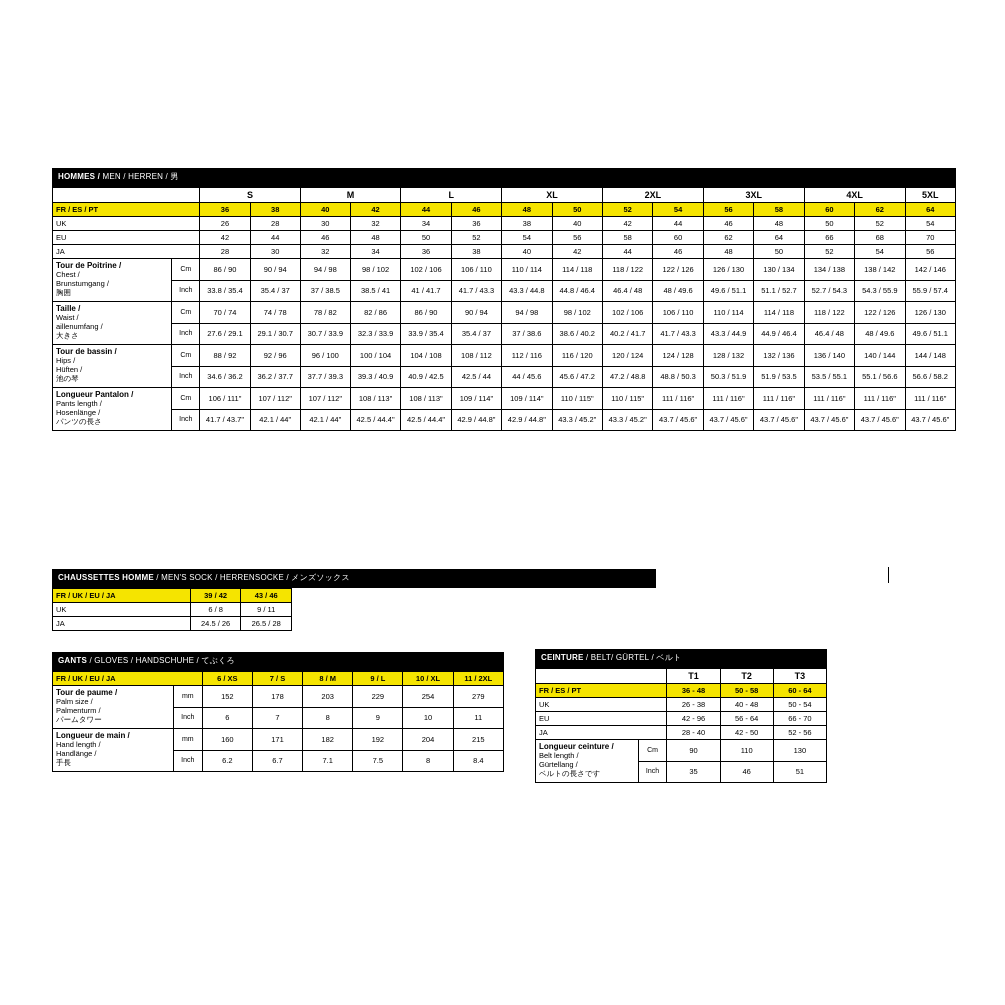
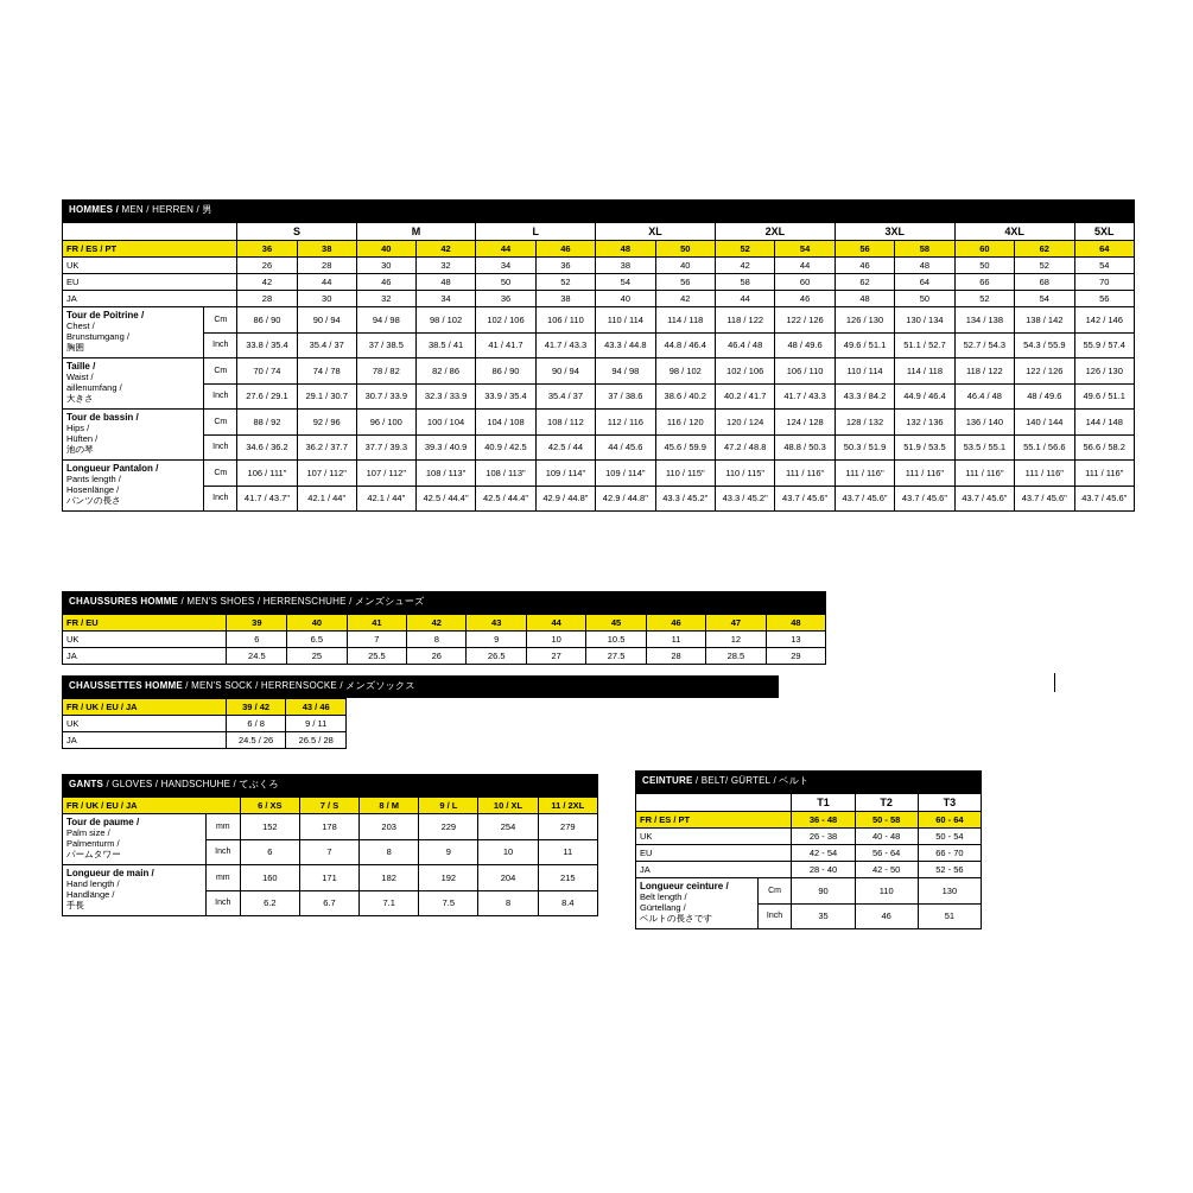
  HOMMES / MEN / HERREN / 男
  		S	M	L	XL	2XL	3XL	4XL	5XL
  FR / ES / PT	36	38	40	42	44	46	48	50	52	54	56	58	60	62	64
  UK	26	28	30	32	34	36	38	40	42	44	46	48	50	52	54
  EU	42	44	46	48	50	52	54	56	58	60	62	64	66	68	70
  JA	28	30	32	34	36	38	40	42	44	46	48	50	52	54	56
  Tour de Poitrine / Chest / Brunstumgang / 胸囲		86 / 90	90 / 94	94 / 98	98 / 102	102 / 106	106 / 110	110 / 114	114 / 118	118 / 122	122 / 126	126 / 130	130 / 134	134 / 138	138 / 142	142 / 146
  	33.8 / 35.4	35.4 / 37	37 / 38.5	38.5 / 41	41 / 41.7	41.7 / 43.3	43.3 / 44.8	44.8 / 46.4	46.4 / 48	48 / 49.6	49.6 / 51.1	51.1 / 52.7	52.7 / 54.3	54.3 / 55.9	55.9 / 57.4
  Taille / Waist / aillenumfang / 大きさ		70 / 74	74 / 78	78 / 82	82 / 86	86 / 90	90 / 94	94 / 98	98 / 102	102 / 106	106 / 110	110 / 114	114 / 118	118 / 122	122 / 126	126 / 130
- 	27.6 / 29.1	29.1 / 30.7	30.7 / 33.9	32.3 / 33.9	33.9 / 35.4	35.4 / 37	37 / 38.6	38.6 / 40.2	40.2 / 41.7	41.7 / 43.3	43.3 / 44.9	44.9 / 46.4	46.4 / 48	48 / 49.6	49.6 / 51.1
+ 	27.6 / 29.1	29.1 / 30.7	30.7 / 33.9	32.3 / 33.9	33.9 / 35.4	35.4 / 37	37 / 38.6	38.6 / 40.2	40.2 / 41.7	41.7 / 43.3	43.3 / 84.2	44.9 / 46.4	46.4 / 48	48 / 49.6	49.6 / 51.1
  Tour de bassin / Hips / Hüften / 池の琴		88 / 92	92 / 96	96 / 100	100 / 104	104 / 108	108 / 112	112 / 116	116 / 120	120 / 124	124 / 128	128 / 132	132 / 136	136 / 140	140 / 144	144 / 148
- 	34.6 / 36.2	36.2 / 37.7	37.7 / 39.3	39.3 / 40.9	40.9 / 42.5	42.5 / 44	44 / 45.6	45.6 / 47.2	47.2 / 48.8	48.8 / 50.3	50.3 / 51.9	51.9 / 53.5	53.5 / 55.1	55.1 / 56.6	56.6 / 58.2
+ 	34.6 / 36.2	36.2 / 37.7	37.7 / 39.3	39.3 / 40.9	40.9 / 42.5	42.5 / 44	44 / 45.6	45.6 / 59.9	47.2 / 48.8	48.8 / 50.3	50.3 / 51.9	51.9 / 53.5	53.5 / 55.1	55.1 / 56.6	56.6 / 58.2
  Longueur Pantalon / Pants length / Hosenlänge / パンツの長さ		106 / 111"	107 / 112"	107 / 112"	108 / 113"	108 / 113"	109 / 114"	109 / 114"	110 / 115"	110 / 115"	111 / 116"	111 / 116"	111 / 116"	111 / 116"	111 / 116"	111 / 116"
  	41.7 / 43.7"	42.1 / 44"	42.1 / 44"	42.5 / 44.4"	42.5 / 44.4"	42.9 / 44.8"	42.9 / 44.8"	43.3 / 45.2"	43.3 / 45.2"	43.7 / 45.6"	43.7 / 45.6"	43.7 / 45.6"	43.7 / 45.6"	43.7 / 45.6"	43.7 / 45.6"
+ CHAUSSURES HOMME / MEN'S SHOES / HERRENSCHUHE / メンズシューズ
+ FR / EU	39	40	41	42	43	44	45	46	47	48
+ UK	6	6.5	7	8	9	10	10.5	11	12	13
+ JA	24.5	25	25.5	26	26.5	27	27.5	28	28.5	29
  CHAUSSETTES HOMME / MEN'S SOCK / HERRENSOCKE / メンズソックス
  FR / UK / EU / JA	39 / 42	43 / 46
  UK	6 / 8	9 / 11
  JA	24.5 / 26	26.5 / 28
  GANTS / GLOVES / HANDSCHUHE / てぶくろ
  FR / UK / EU / JA	6 / XS	7 / S	8 / M	9 / L	10 / XL	11 / 2XL
  Tour de paume / Palm size / Palmenturm / パームタワー		152	178	203	229	254	279
  Longueur de main / Hand length / Handlänge / 手長		160	171	182	192	204	215
  	6.2	6.7	7.1	7.5	8	8.4
  CEINTURE / BELT/ GÜRTEL / ベルト
  		T1	T2	T3
  FR / ES / PT	36 - 48	50 - 58	60 - 64
  UK	26 - 38	40 - 48	50 - 54
- EU	42 - 96	56 - 64	66 - 70
+ EU	42 - 54	56 - 64	66 - 70
  JA	28 - 40	42 - 50	52 - 56
  Longueur ceinture / Belt length / Gürtellang / ベルトの長さです		90	110	130
